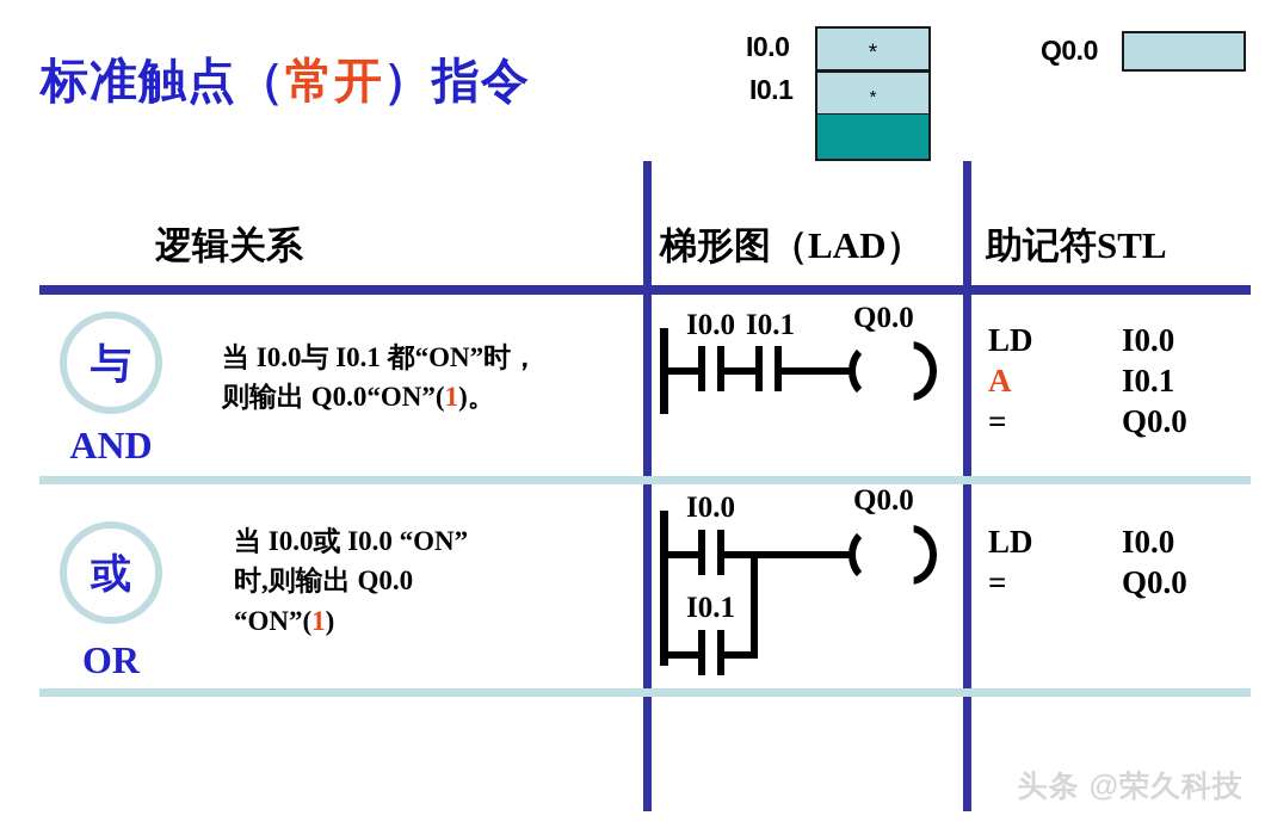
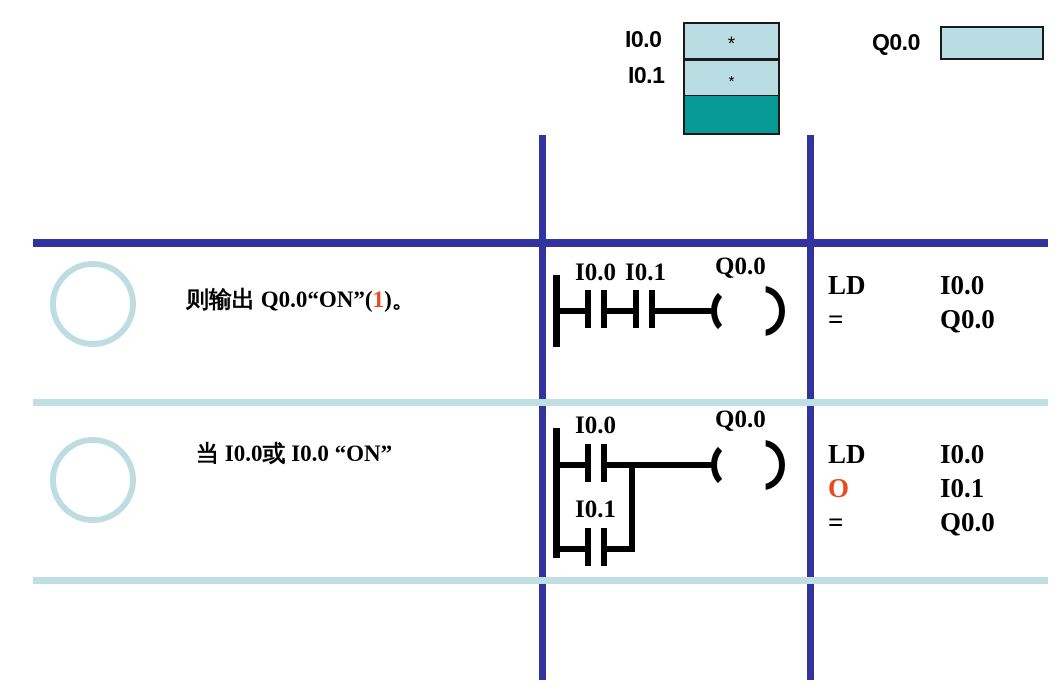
- 标准触点（常开）指令
  I0.0
  I0.1
  *
  *
  Q0.0
- 逻辑关系
- 梯形图（LAD）
- 助记符STL
- 与
- AND
- 当 I0.0与 I0.1 都“ON”时，
  则输出 Q0.0“ON”(1)。
  I0.0
  I0.1
  Q0.0
  LD I0.0
- A I0.1
  = Q0.0
- 或
- OR
  当 I0.0或 I0.0 “ON”
- 时,则输出 Q0.0
- “ON”(1)
  I0.0
  I0.1
  Q0.0
  LD I0.0
+ O I0.1
  = Q0.0
- 头条 @荣久科技
